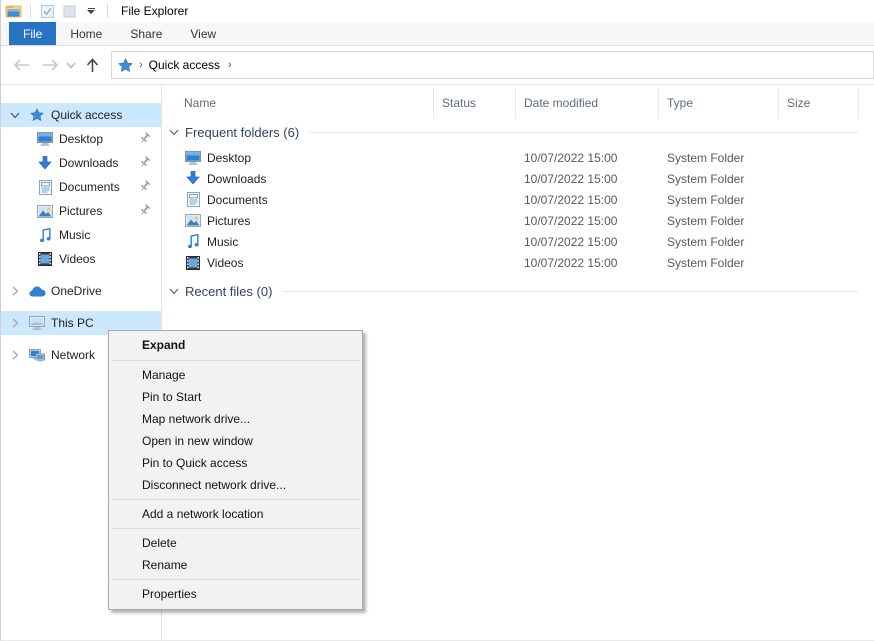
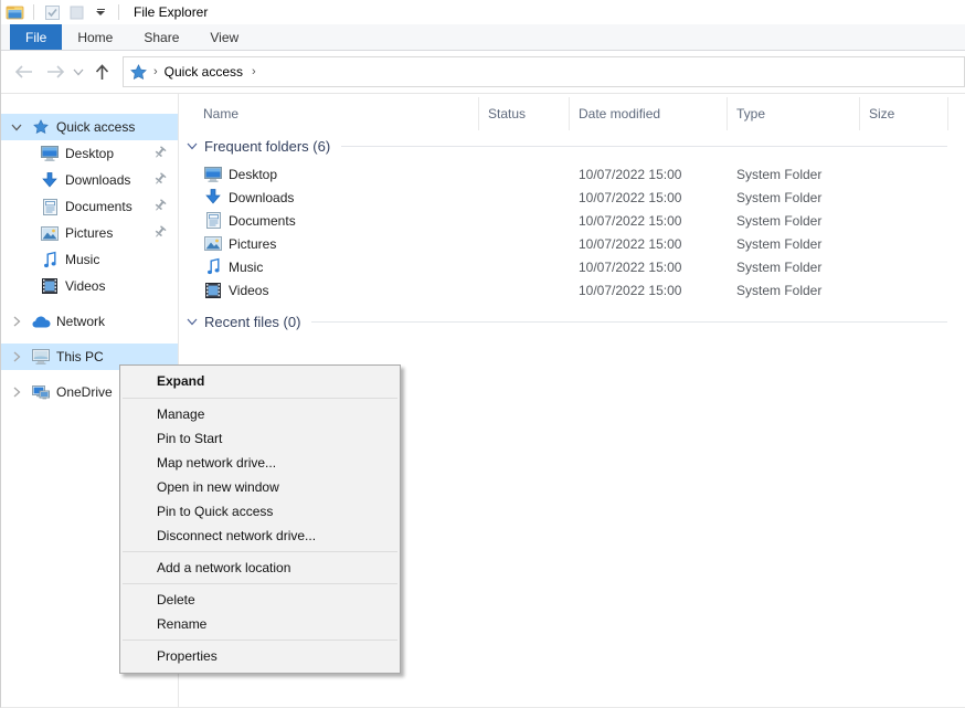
  File Explorer
  File
  Home
  Share
  View
  ›
  Quick access
  ›
  Quick access
  Desktop
  Downloads
  Documents
  Pictures
  Music
  Videos
- OneDrive
+ Network
  This PC
- Network
+ OneDrive
  Name
  Status
  Date modified
  Type
  Size
  Frequent folders (6)
  Desktop
  10/07/2022 15:00
  System Folder
  Downloads
  10/07/2022 15:00
  System Folder
  Documents
  10/07/2022 15:00
  System Folder
  Pictures
  10/07/2022 15:00
  System Folder
  Music
  10/07/2022 15:00
  System Folder
  Videos
  10/07/2022 15:00
  System Folder
  Recent files (0)
  Expand
  Manage
  Pin to Start
  Map network drive...
  Open in new window
  Pin to Quick access
  Disconnect network drive...
  Add a network location
  Delete
  Rename
  Properties
